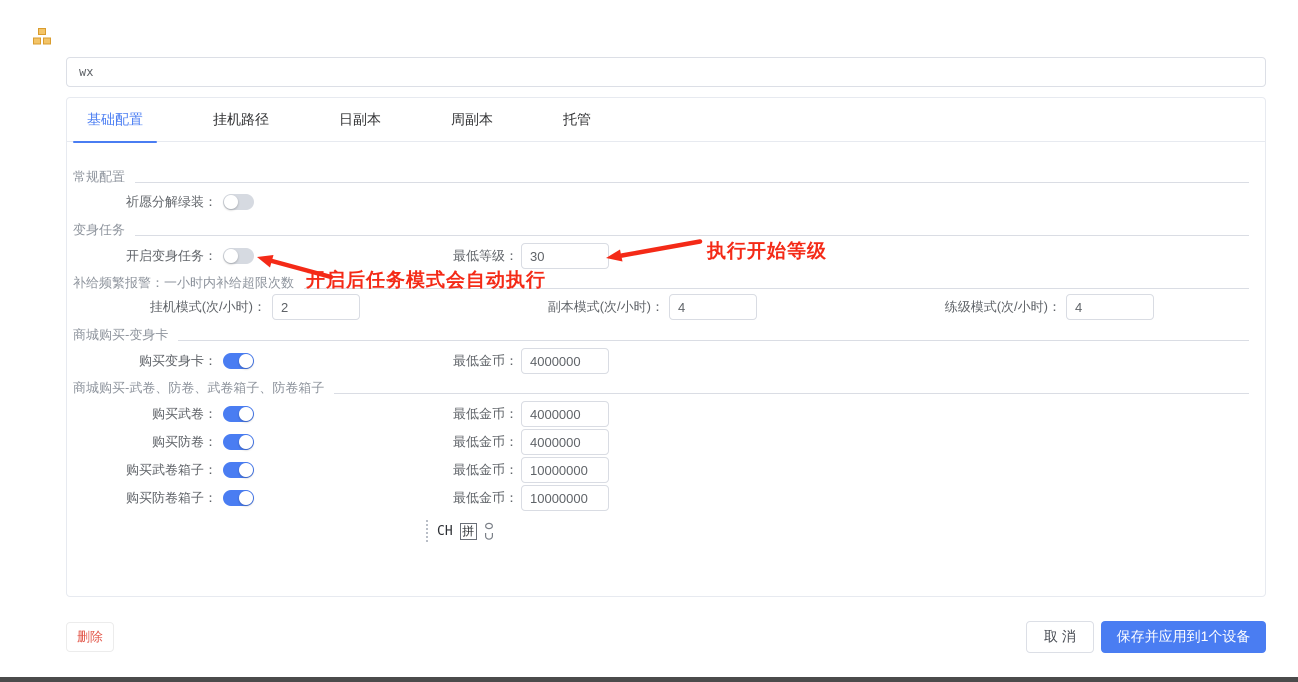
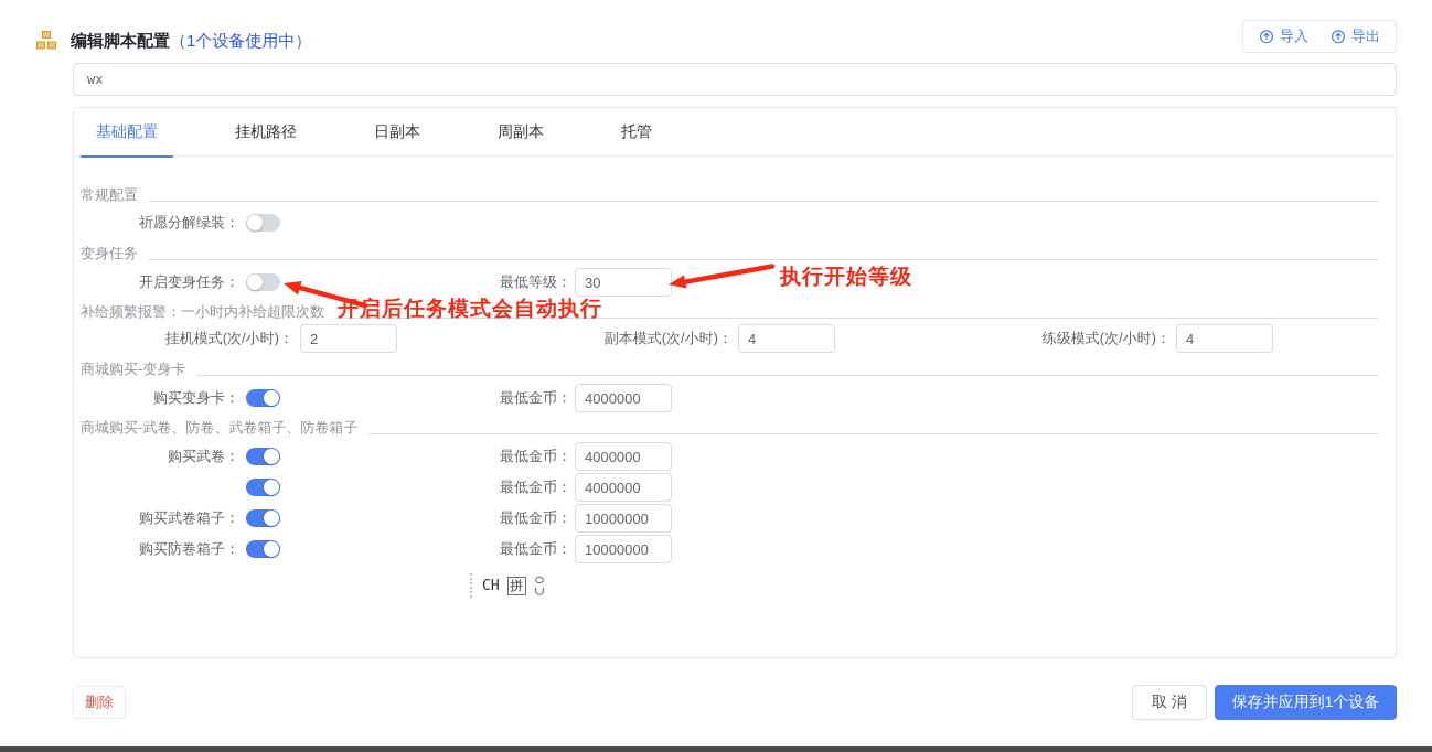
+ 编辑脚本配置
+ （1个设备使用中）
+ 导入
+ 导出
  wx
  基础配置
  挂机路径
  日副本
  周副本
  托管
  常规配置
  祈愿分解绿装：
  变身任务
  开启变身任务：
  最低等级：
  30
  补给频繁报警：一小时内补给超限次数
  挂机模式(次/小时)：
  2
  副本模式(次/小时)：
  4
  练级模式(次/小时)：
  4
  商城购买-变身卡
  购买变身卡：
  最低金币：
  4000000
  商城购买-武卷、防卷、武卷箱子、防卷箱子
  购买武卷：
  最低金币：
  4000000
- 购买防卷：
  最低金币：
  4000000
  购买武卷箱子：
  最低金币：
  10000000
  购买防卷箱子：
  最低金币：
  10000000
  CH
  拼
  执行开始等级
  开启后任务模式会自动执行
  删除
  取 消
  保存并应用到1个设备
